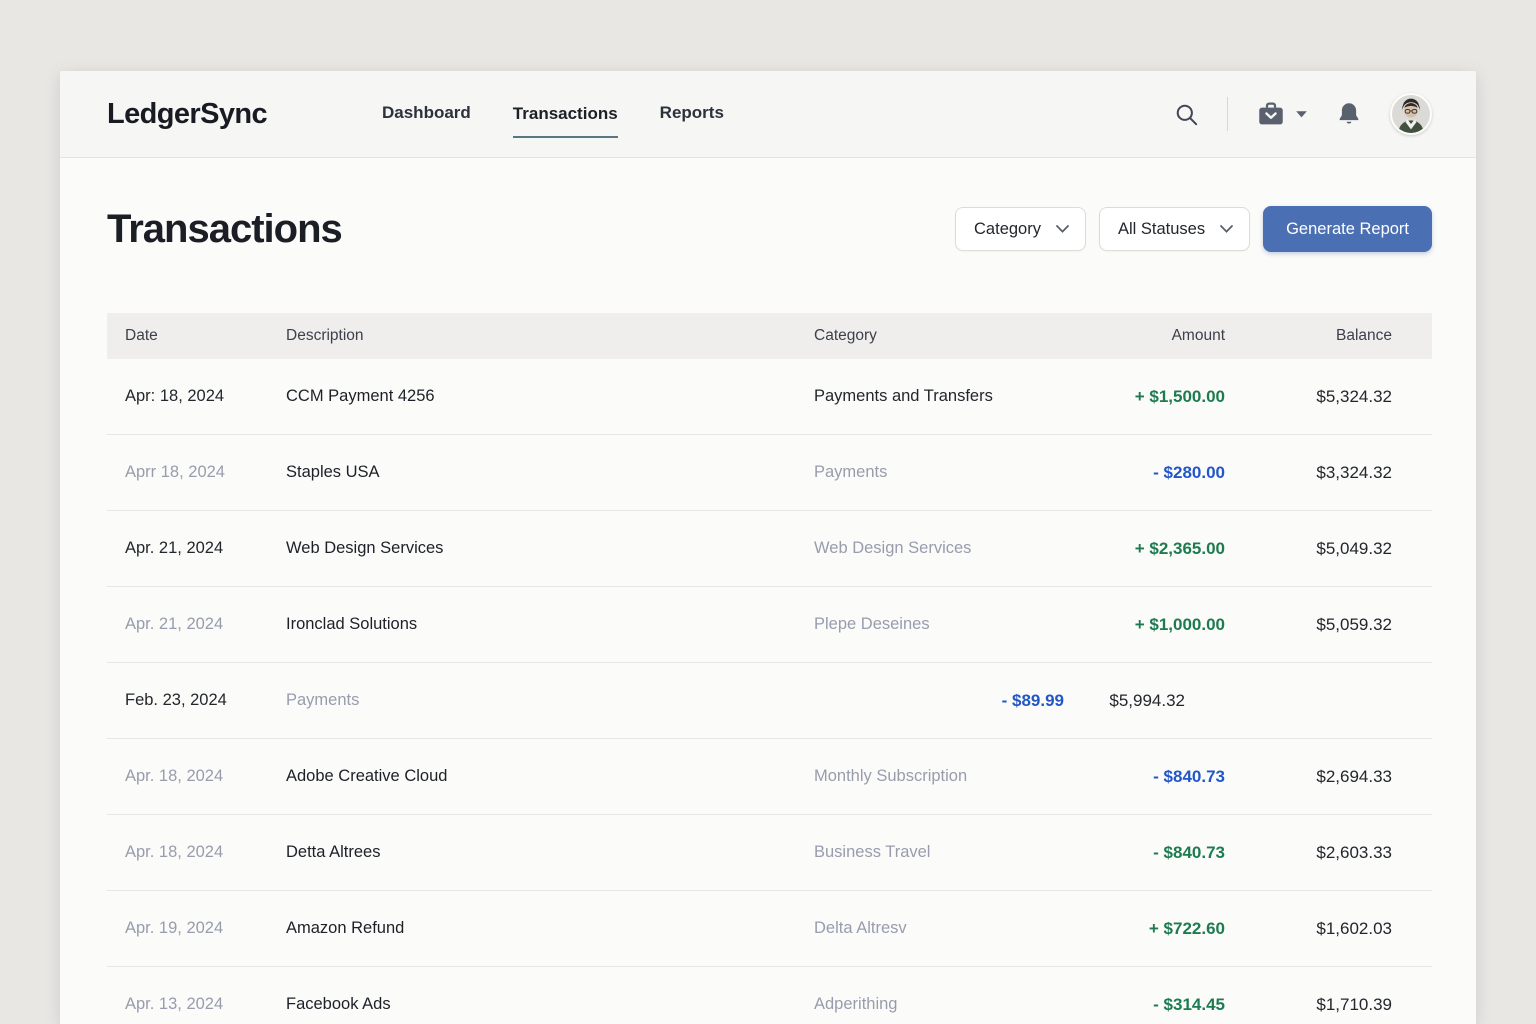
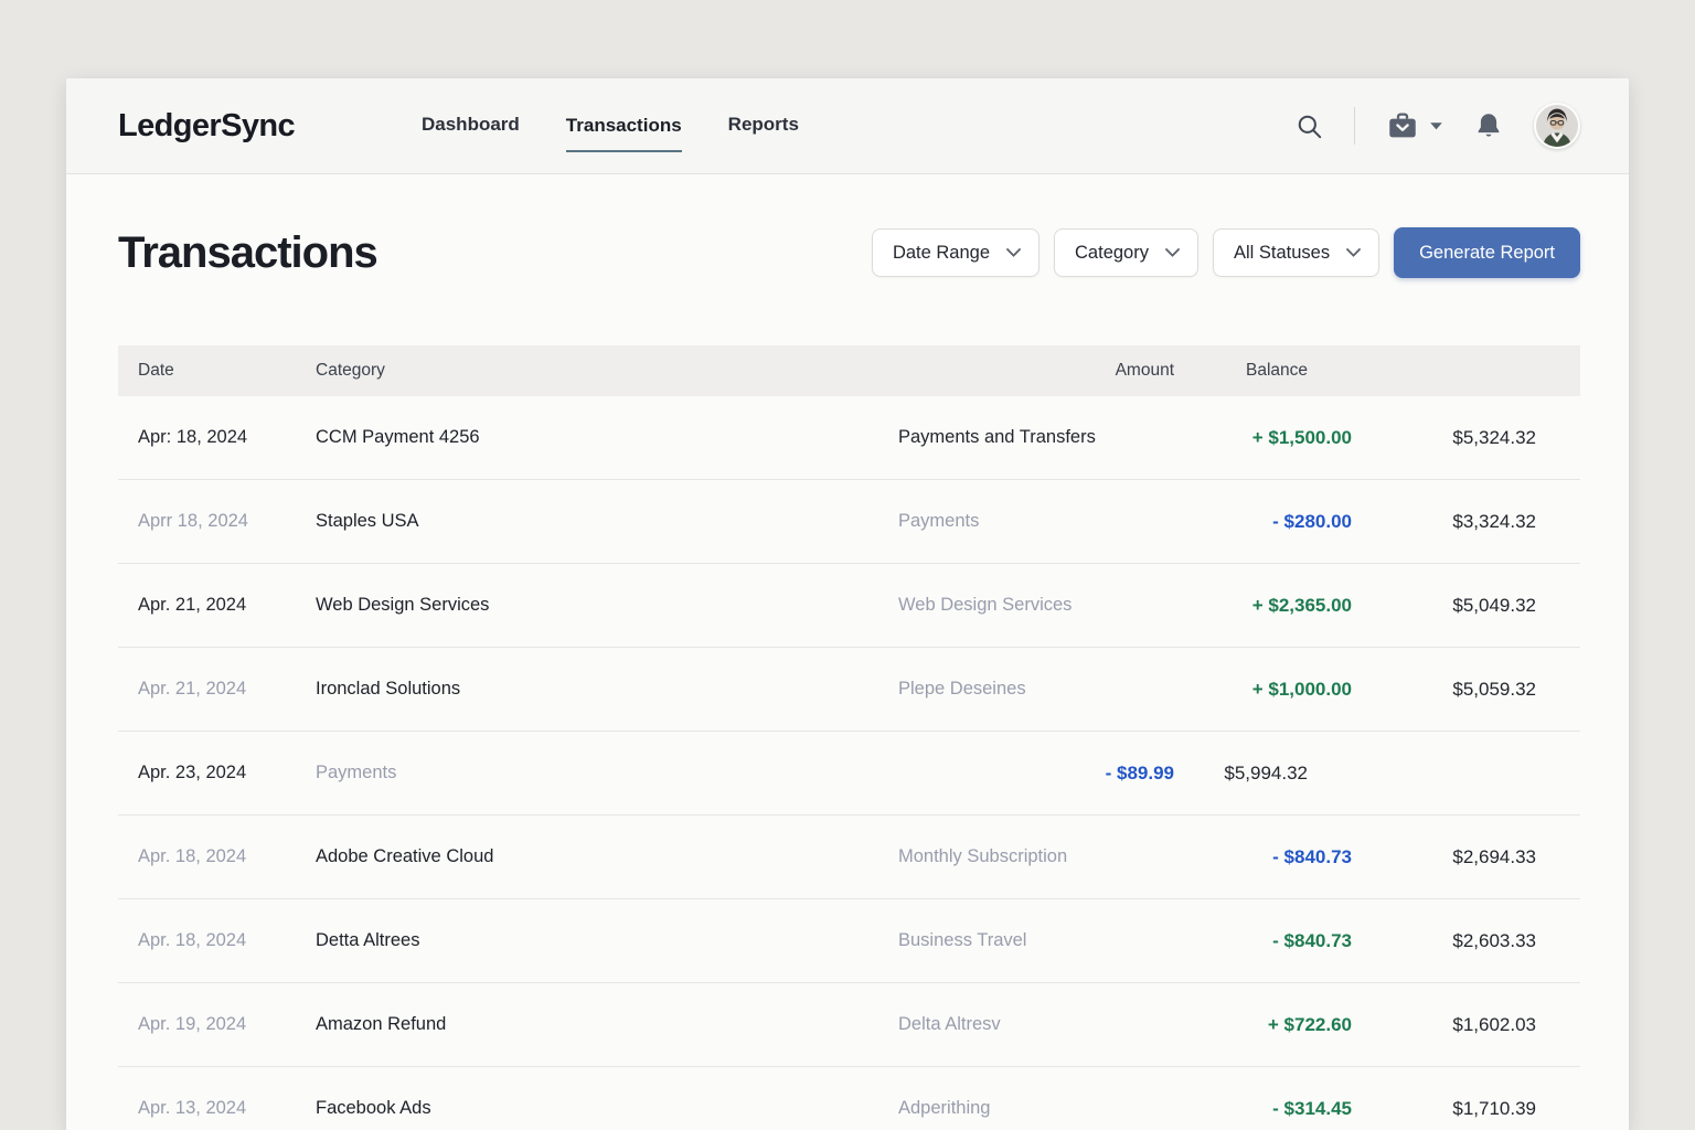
  LedgerSync
  Dashboard
  Transactions
  Reports
  Transactions
+ Date Range
  Category
  All Statuses
  Generate Report
  Date
- Description
  Category
  Amount
  Balance
  Apr: 18, 2024
  CCM Payment 4256
  Payments and Transfers
  + $1,500.00
  $5,324.32
  Aprr 18, 2024
  Staples USA
  Payments
  - $280.00
  $3,324.32
  Apr. 21, 2024
  Web Design Services
  Web Design Services
  + $2,365.00
  $5,049.32
  Apr. 21, 2024
  Ironclad Solutions
  Plepe Deseines
  + $1,000.00
  $5,059.32
- Feb. 23, 2024
+ Apr. 23, 2024
  Payments
  - $89.99
  $5,994.32
  Apr. 18, 2024
  Adobe Creative Cloud
  Monthly Subscription
  - $840.73
  $2,694.33
  Apr. 18, 2024
  Detta Altrees
  Business Travel
  - $840.73
  $2,603.33
  Apr. 19, 2024
  Amazon Refund
  Delta Altresv
  + $722.60
  $1,602.03
  Apr. 13, 2024
  Facebook Ads
  Adperithing
  - $314.45
  $1,710.39
